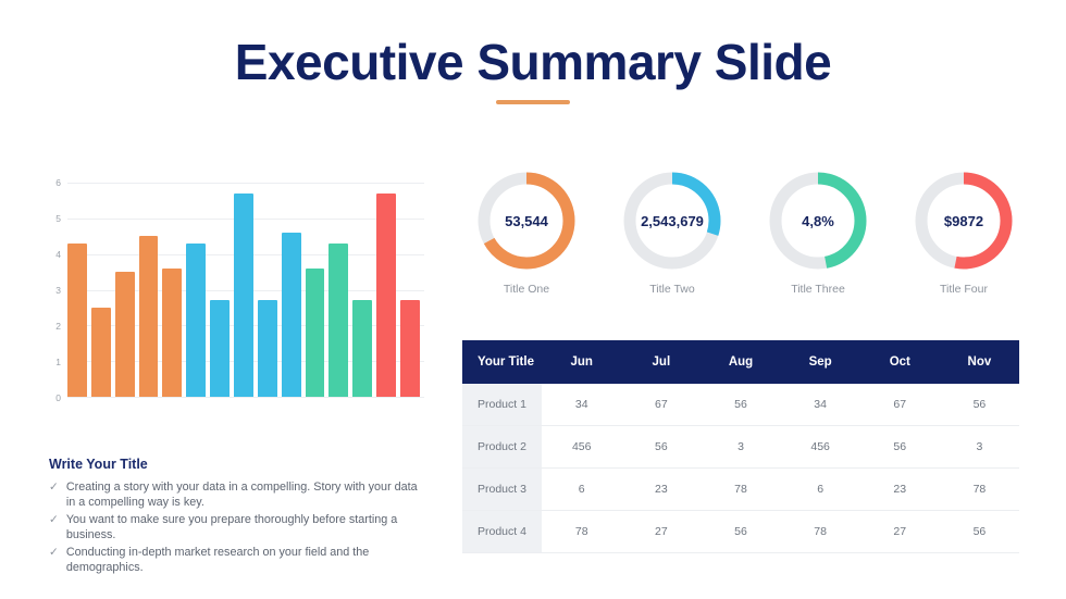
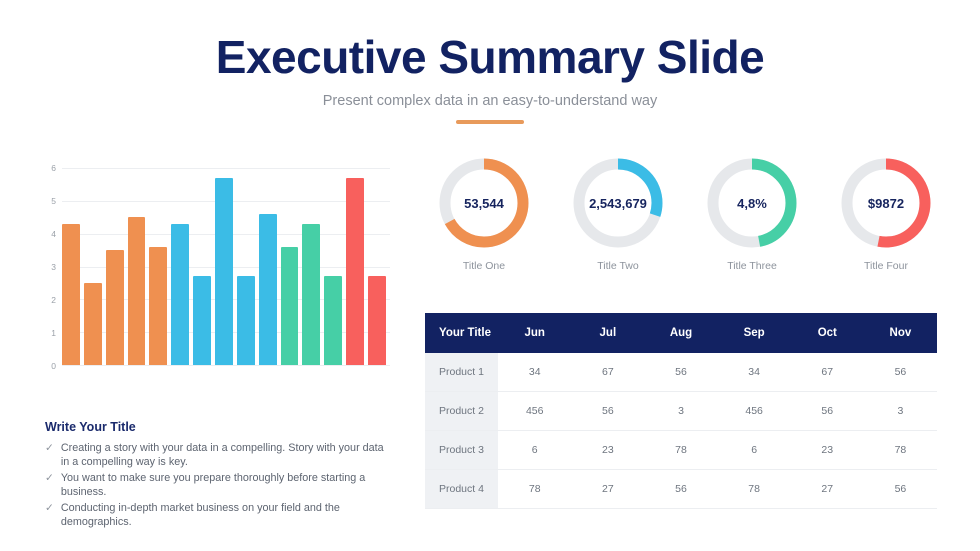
  Executive Summary Slide
+ Present complex data in an easy-to-understand way
  6
  5
  4
  3
  2
  1
  0
  Write Your Title
  ✓
  Creating a story with your data in a compelling. Story with your data in a compelling way is key.
  ✓
  You want to make sure you prepare thoroughly before starting a business.
  ✓
- Conducting in-depth market research on your field and the demographics.
+ Conducting in-depth market business on your field and the demographics.
  53,544
  Title One
  2,543,679
  Title Two
  4,8%
  Title Three
  $9872
  Title Four
  Your Title	Jun	Jul	Aug	Sep	Oct	Nov
  Product 1	34	67	56	34	67	56
  Product 2	456	56	3	456	56	3
  Product 3	6	23	78	6	23	78
  Product 4	78	27	56	78	27	56
